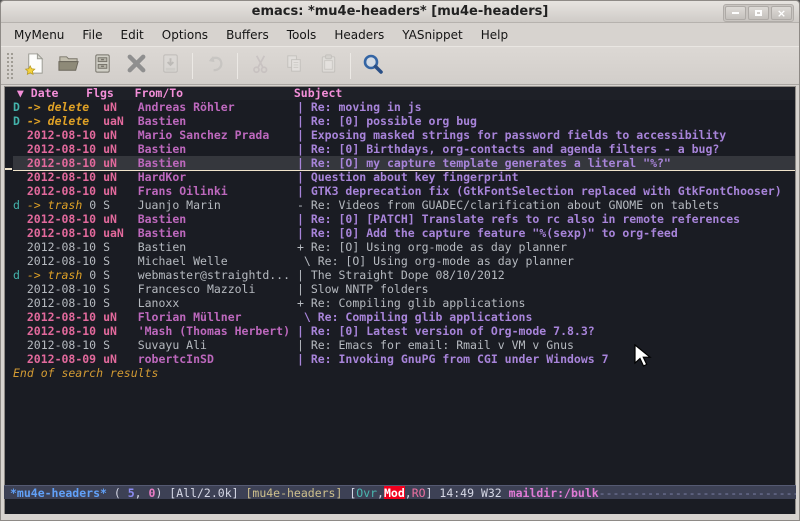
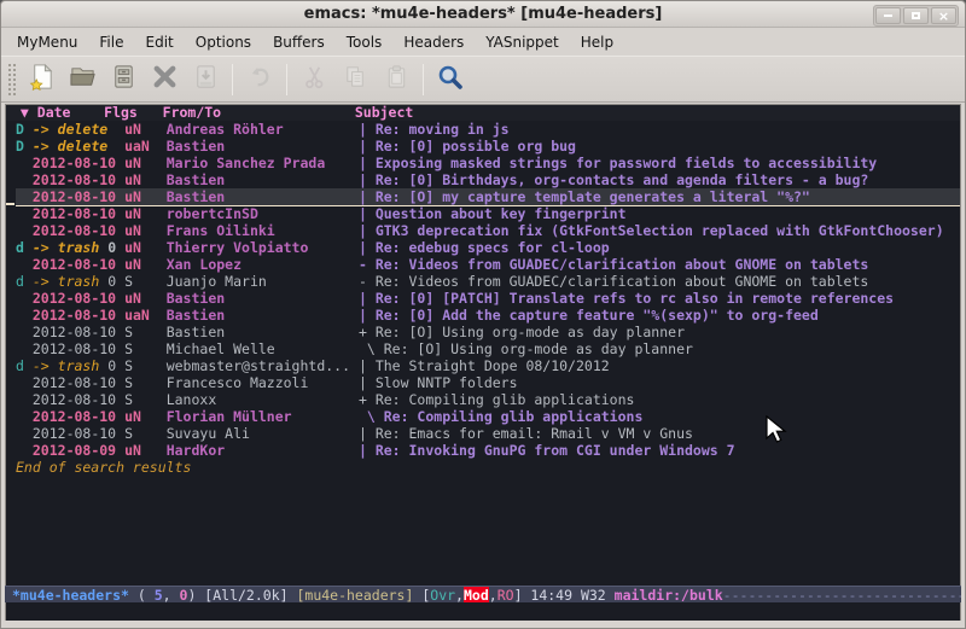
  emacs: *mu4e-headers* [mu4e-headers]
  ×
  MyMenu
  File
  Edit
  Options
  Buffers
  Tools
  Headers
  YASnippet
  Help
  ▼ Date Flgs From/To Subject
  D -> delete uN Andreas Röhler | Re: moving in js
  D -> delete uaN Bastien | Re: [0] possible org bug
  2012-08-10 uN Mario Sanchez Prada | Exposing masked strings for password fields to accessibility
  2012-08-10 uN Bastien | Re: [0] Birthdays, org-contacts and agenda filters - a bug?
  2012-08-10 uN Bastien | Re: [O] my capture template generates a literal "%?"
- 2012-08-10 uN HardKor | Question about key fingerprint
+ 2012-08-10 uN robertcInSD | Question about key fingerprint
  2012-08-10 uN Frans Oilinki | GTK3 deprecation fix (GtkFontSelection replaced with GtkFontChooser)
+ d -> trash 0 uN Thierry Volpiatto | Re: edebug specs for cl-loop
+ 2012-08-10 uN Xan Lopez - Re: Videos from GUADEC/clarification about GNOME on tablets
  d -> trash 0 S Juanjo Marin - Re: Videos from GUADEC/clarification about GNOME on tablets
  2012-08-10 uN Bastien | Re: [0] [PATCH] Translate refs to rc also in remote references
  2012-08-10 uaN Bastien | Re: [0] Add the capture feature "%(sexp)" to org-feed
  2012-08-10 S Bastien + Re: [O] Using org-mode as day planner
  2012-08-10 S Michael Welle \ Re: [O] Using org-mode as day planner
  d -> trash 0 S webmaster@straightd... | The Straight Dope 08/10/2012
  2012-08-10 S Francesco Mazzoli | Slow NNTP folders
  2012-08-10 S Lanoxx + Re: Compiling glib applications
  2012-08-10 uN Florian Müllner \ Re: Compiling glib applications
- 2012-08-10 uN 'Mash (Thomas Herbert) | Re: [0] Latest version of Org-mode 7.8.3?
  2012-08-10 S Suvayu Ali | Re: Emacs for email: Rmail v VM v Gnus
- 2012-08-09 uN robertcInSD | Re: Invoking GnuPG from CGI under Windows 7
+ 2012-08-09 uN HardKor | Re: Invoking GnuPG from CGI under Windows 7
  End of search results
  *mu4e-headers* ( 5, 0) [All/2.0k] [mu4e-headers] [Ovr,Mod,RO] 14:49 W32 maildir:/bulk----------------------------
